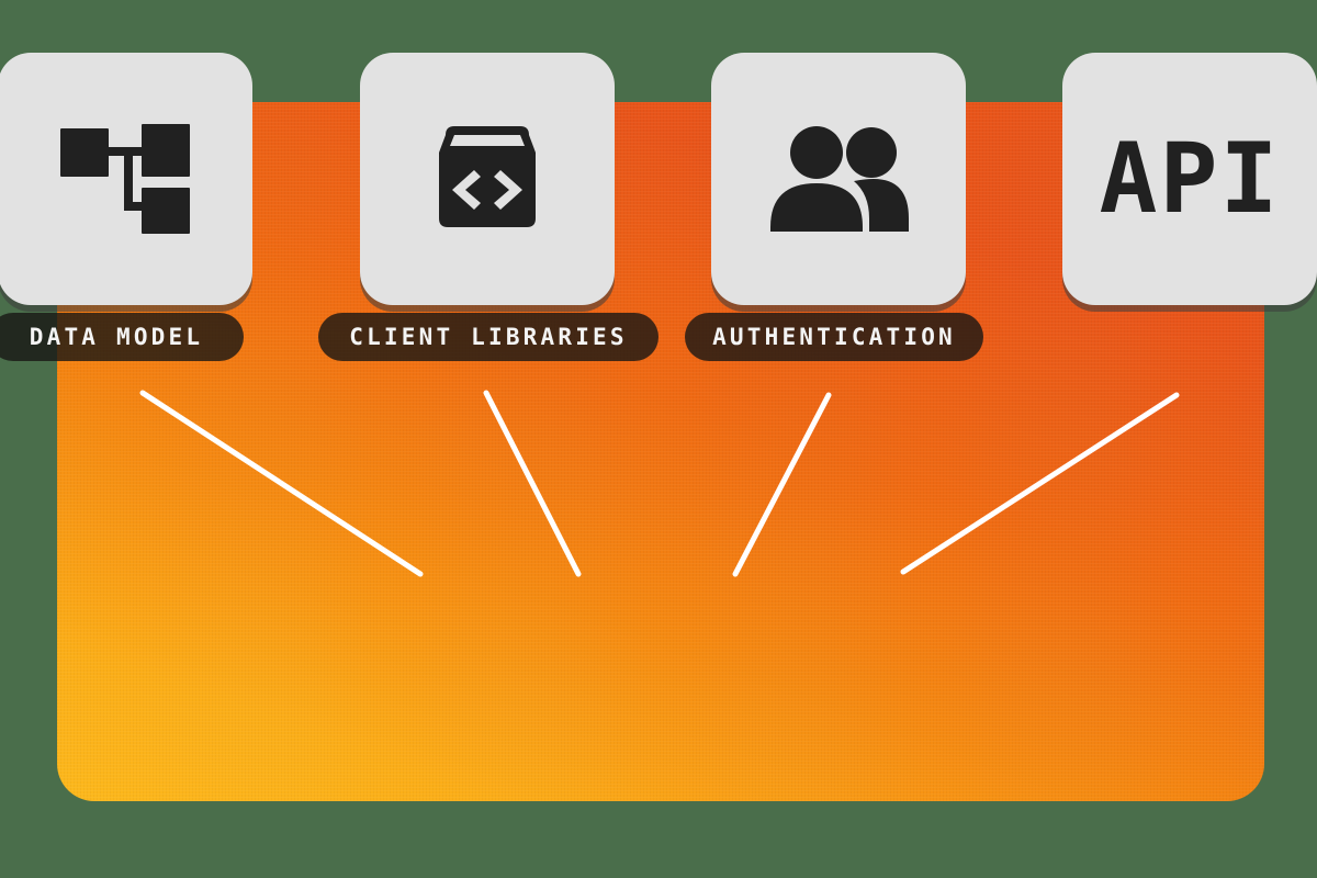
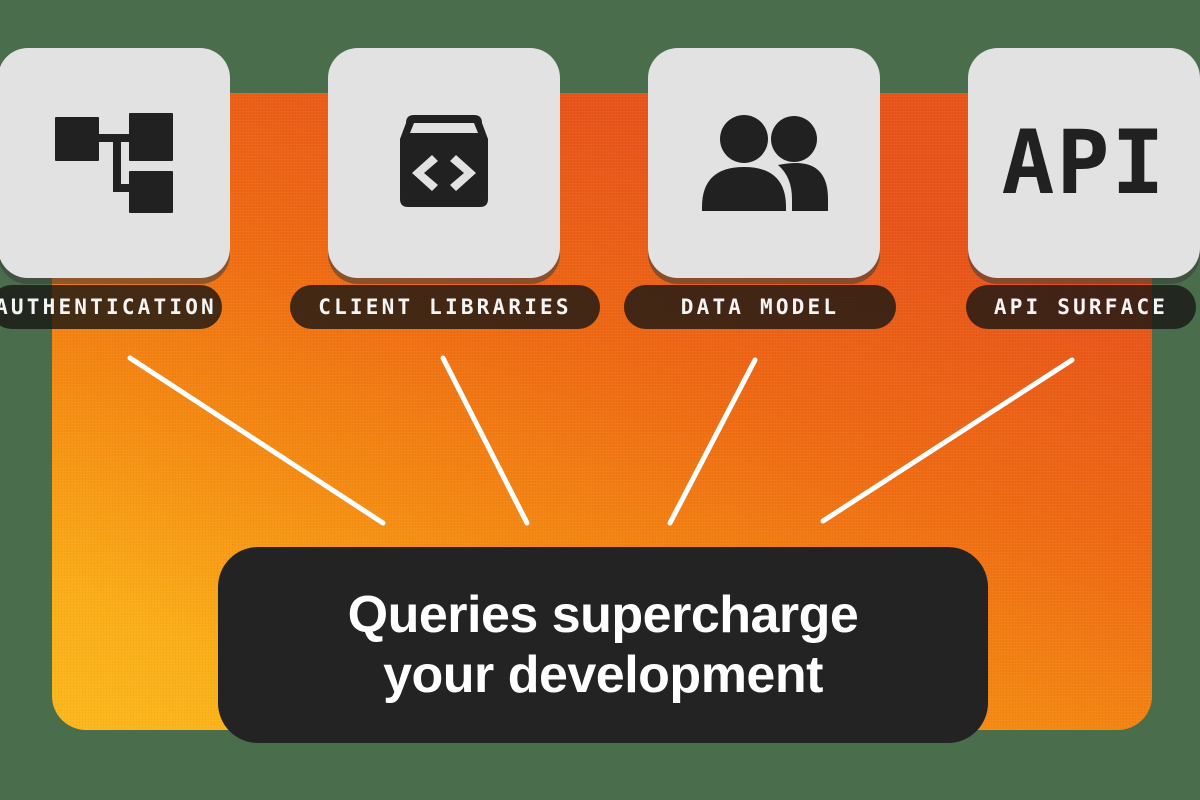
- DATA MODEL
+ AUTHENTICATION
  CLIENT LIBRARIES
- AUTHENTICATION
+ DATA MODEL
  API
+ API SURFACE
+ Queries supercharge
+ your development
